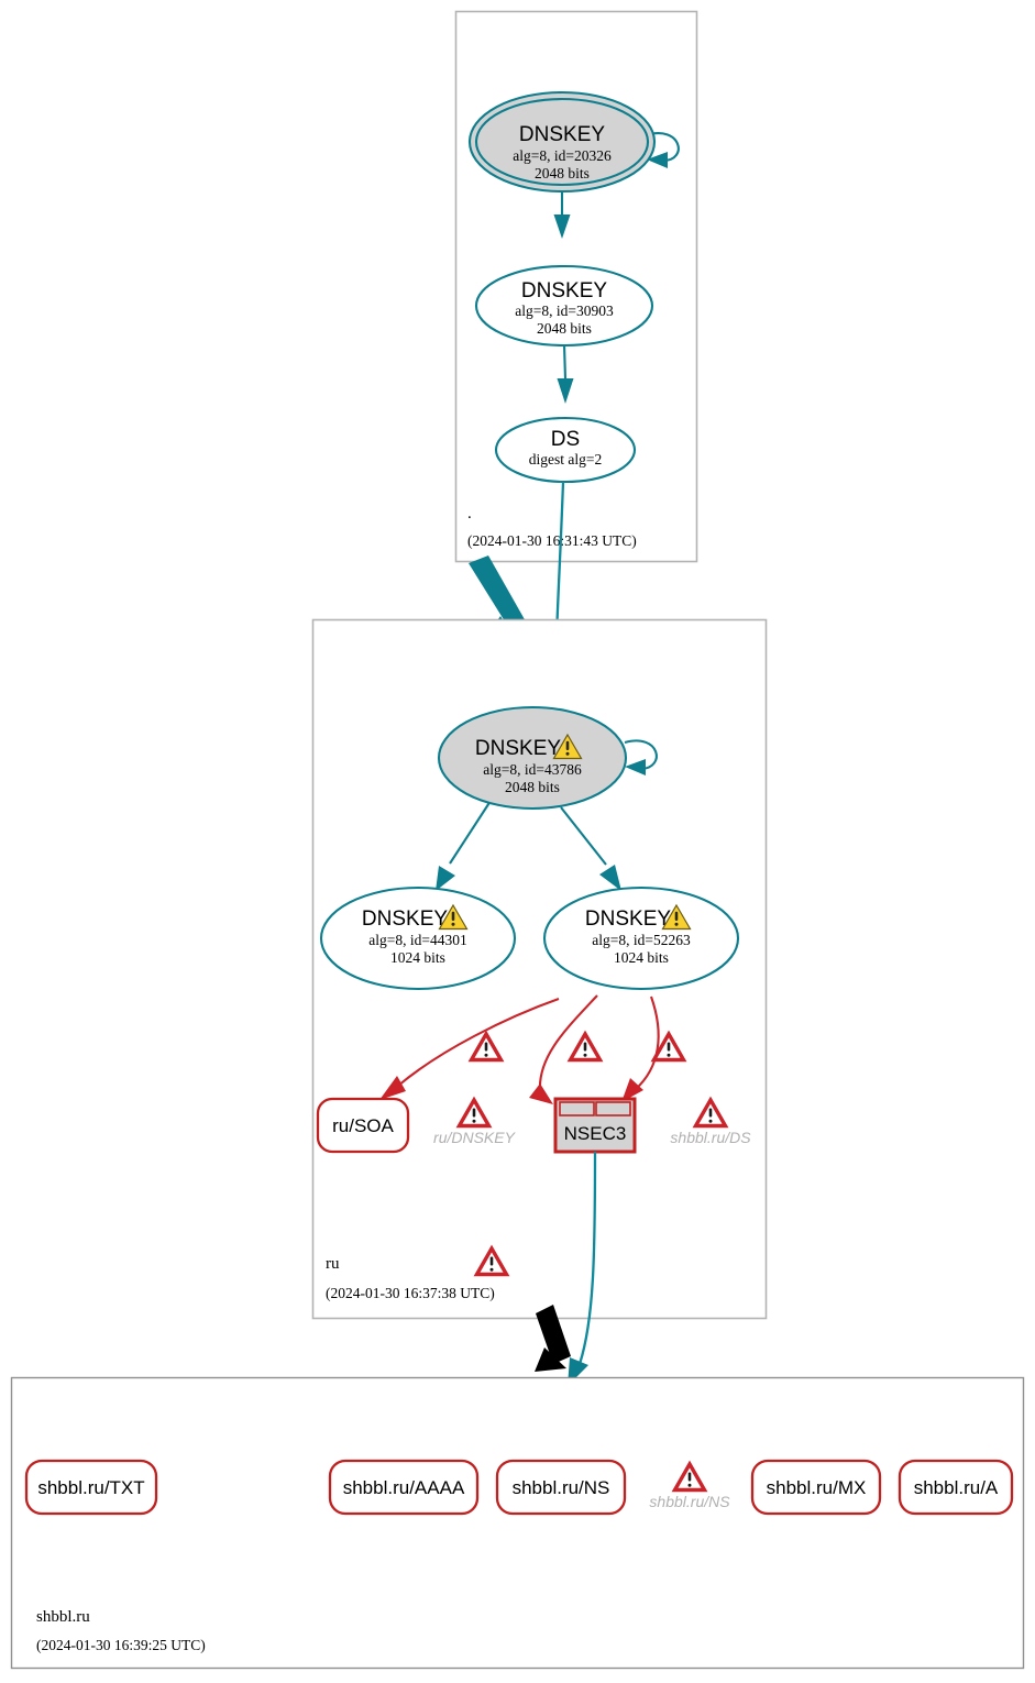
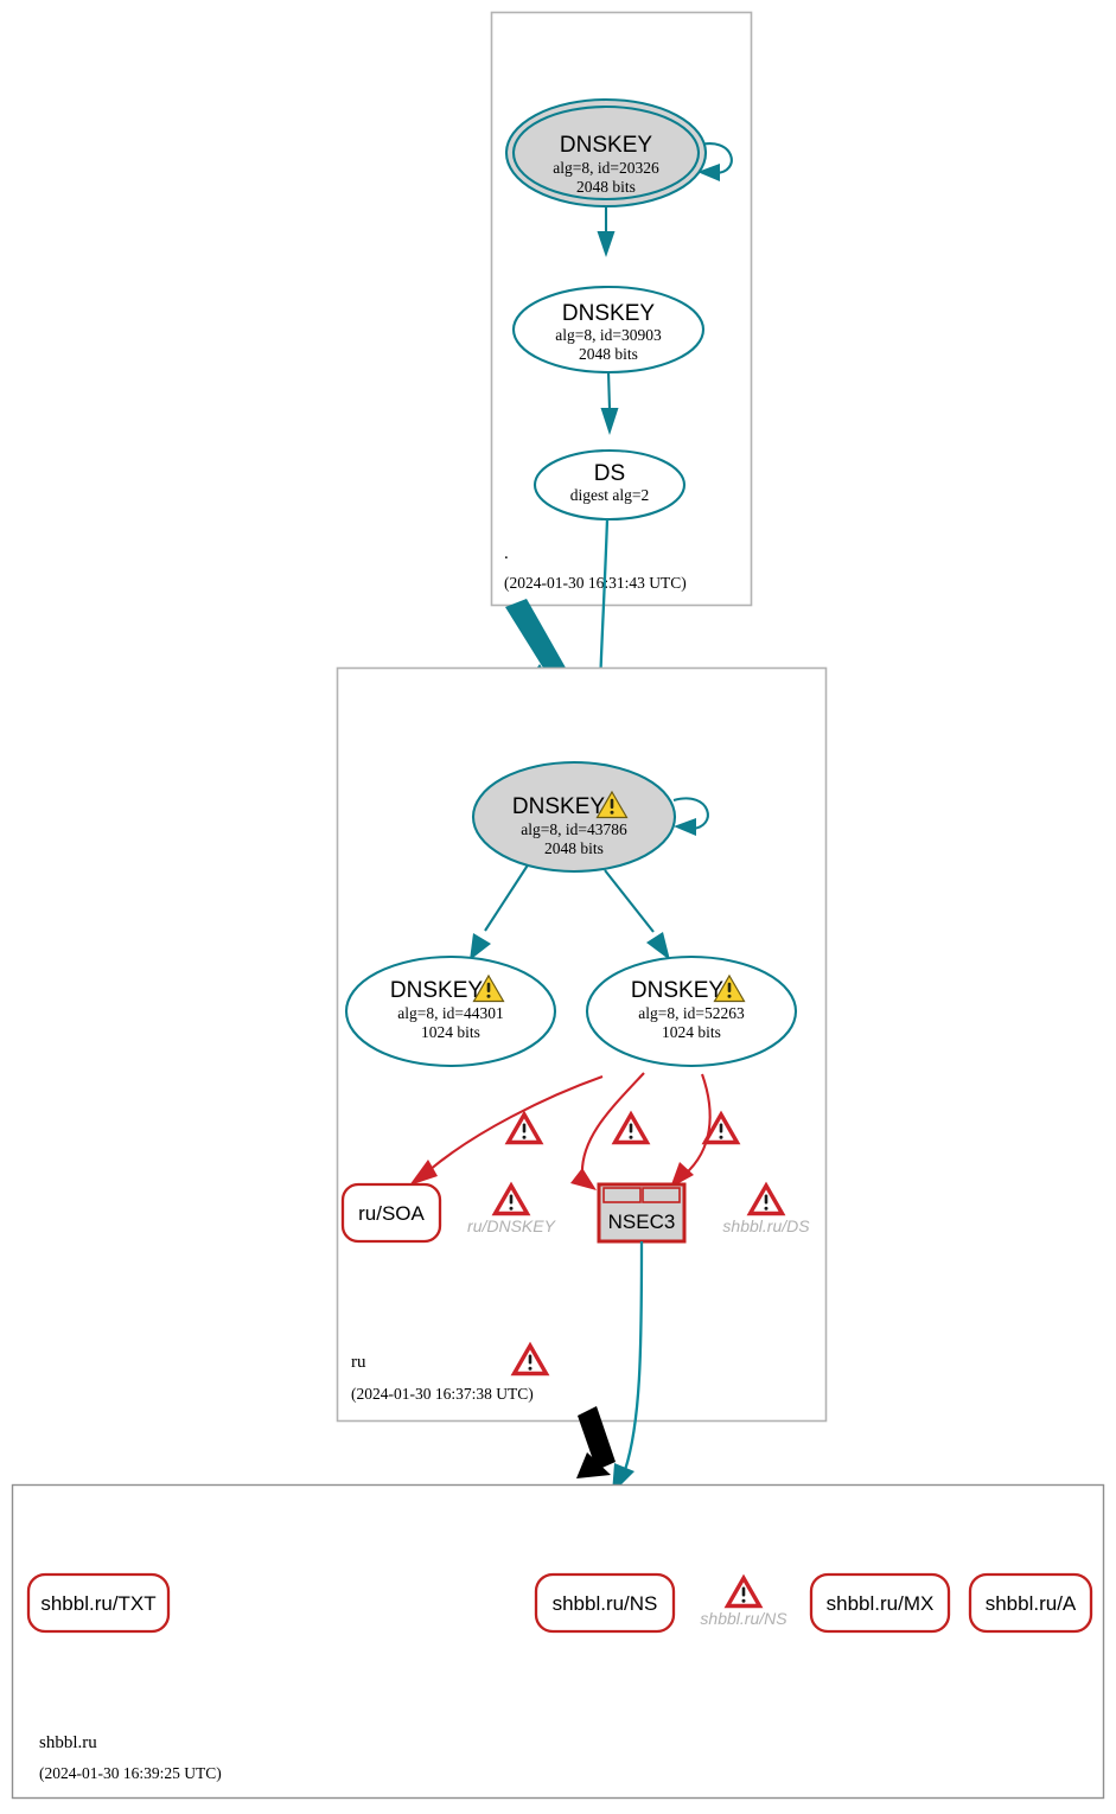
  DNSKEY
  alg=8, id=20326
  2048 bits
  DNSKEY
  alg=8, id=30903
  2048 bits
  DS
  digest alg=2
  .
  (2024-01-30 16:31:43 UTC)
  DNSKEY
  alg=8, id=43786
  2048 bits
  DNSKEY
  alg=8, id=44301
  1024 bits
  DNSKEY
  alg=8, id=52263
  1024 bits
  ru/SOA
  ru/DNSKEY
  NSEC3
  shbbl.ru/DS
  ru
  (2024-01-30 16:37:38 UTC)
  shbbl.ru/TXT
- shbbl.ru/AAAA
  shbbl.ru/NS
  shbbl.ru/NS
  shbbl.ru/MX
  shbbl.ru/A
  shbbl.ru
  (2024-01-30 16:39:25 UTC)
